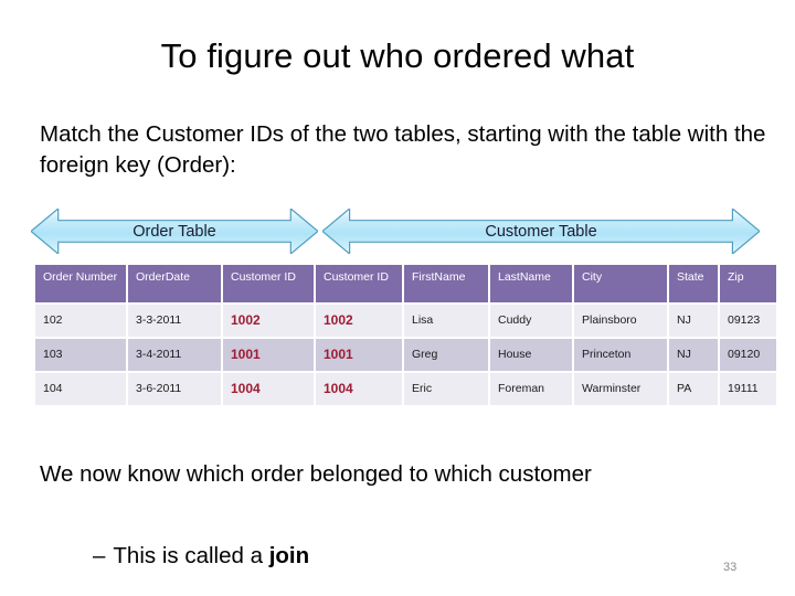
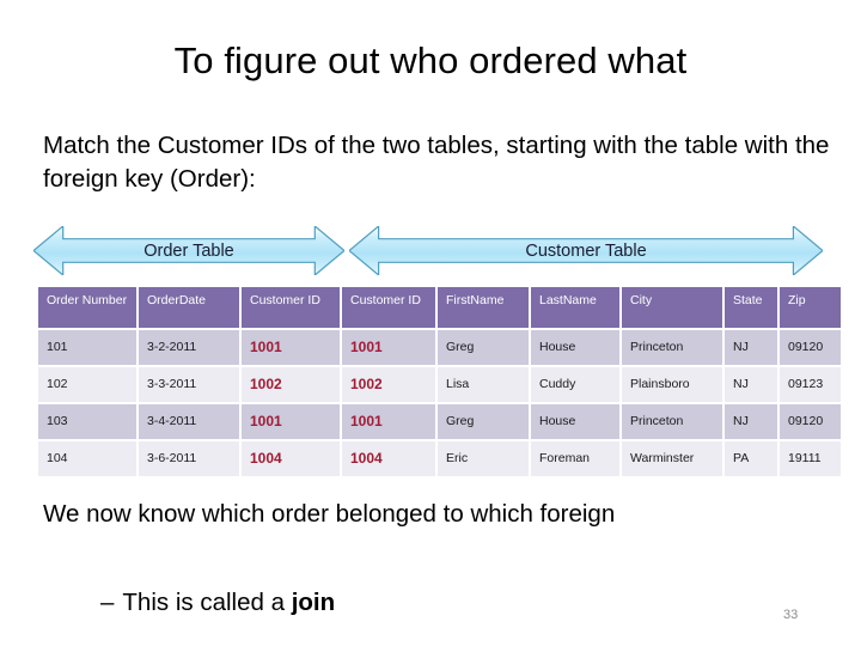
  To figure out who ordered what
  Match the Customer IDs of the two tables, starting with the table with the foreign key (Order):
  Order Table
  Customer Table
  Order Number	OrderDate	Customer ID	Customer ID	FirstName	LastName	City	State	Zip
+ 101	3-2-2011	1001	1001	Greg	House	Princeton	NJ	09120
  102	3-3-2011	1002	1002	Lisa	Cuddy	Plainsboro	NJ	09123
  103	3-4-2011	1001	1001	Greg	House	Princeton	NJ	09120
  104	3-6-2011	1004	1004	Eric	Foreman	Warminster	PA	19111
- We now know which order belonged to which customer
+ We now know which order belonged to which foreign
  – This is called a join
  33
